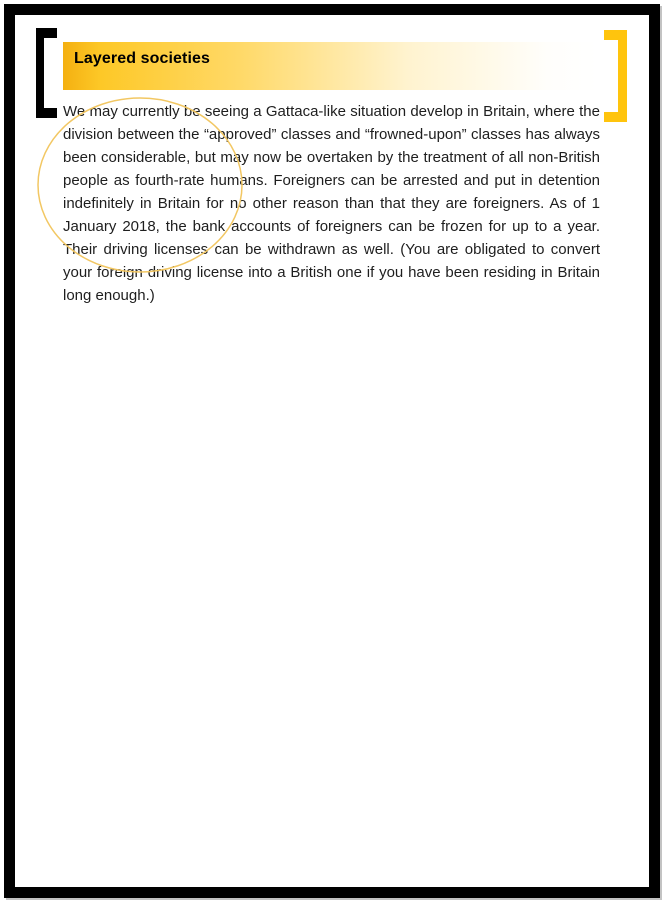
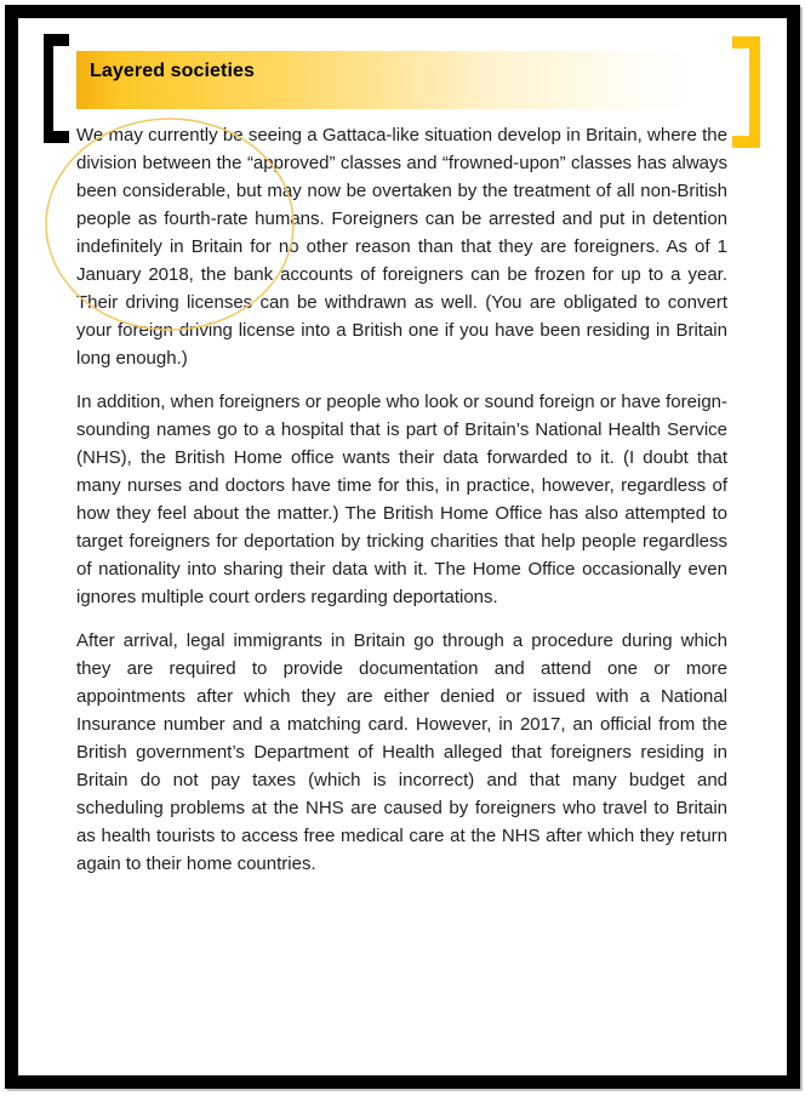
  Layered societies
  We may currently be seeing a Gattaca-like situation develop in Britain, where the division between the “approved” classes and “frowned-upon” classes has always been considerable, but my now be overtaken by the treatment of all non-British people as fourth-rate humans. Foreigners can be arrested and put in detention indefinitely in Britain for no other reason than that they are foreigners. As of 1 January 2018, the bank accounts of foreigners can be frozen for up to a year. Their driving licenses can be withdrawn as well. (You are obligated to convert your foreig driving license into a British one if you have been residing in Britain long enough.)
+ In addition, when foreigners or people who look or sound foreign or have foreign-sounding names go to a hospital that is part of Britain’s National Health Service (NHS), the British Home office wants their data forwarded to it. (I doubt that many nurses and doctors have time for this, in practice, however, regardless of how they feel about the matter.) The British Home Office has also attempted to target foreigners for deportation by tricking charities that help people regardless of nationality into sharing their data with it. The Home Office occasionally even ignores multiple court orders regarding deportations.
+ After arrival, legal immigrants in Britain go through a procedure during which they are required to provide documentation and attend one or more appointments after which they are either denied or issued with a National Insurance number and a matching card. However, in 2017, an official from the British government’s Department of Health alleged that foreigners residing in Britain do not pay taxes (which is incorrect) and that many budget and scheduling problems at the NHS are caused by foreigners who travel to Britain as health tourists to access free medical care at the NHS after which they return again to their home countries.
